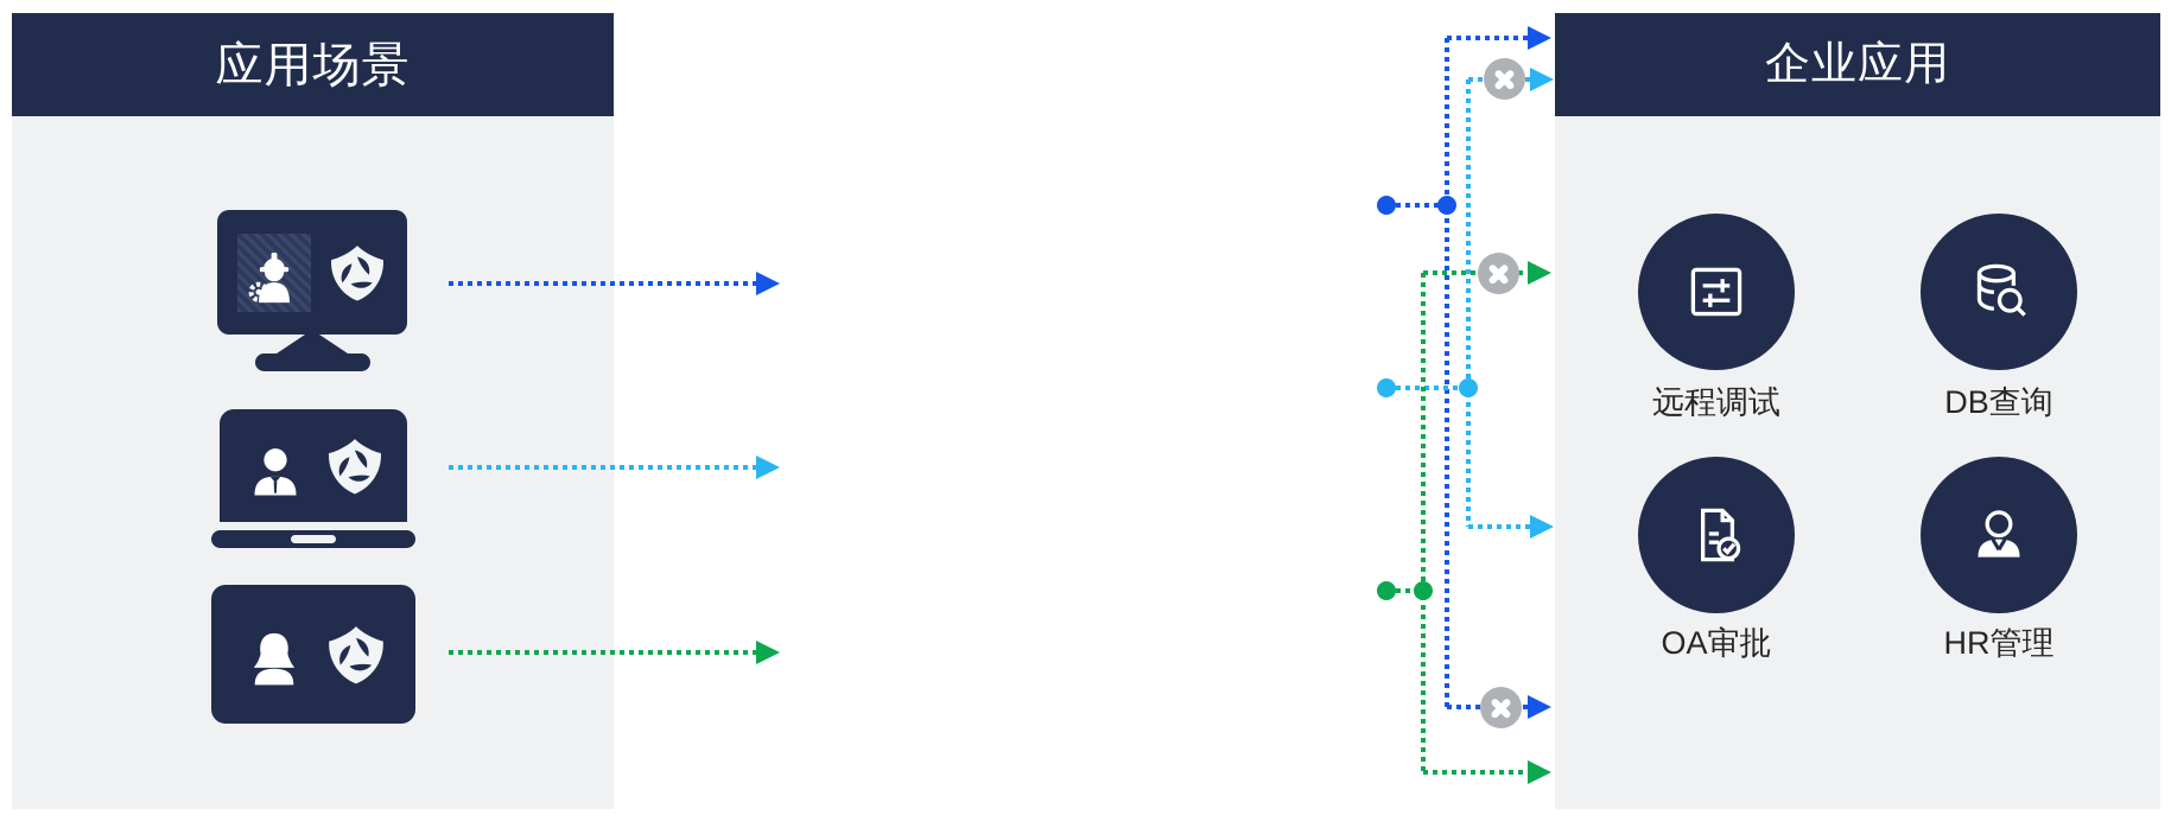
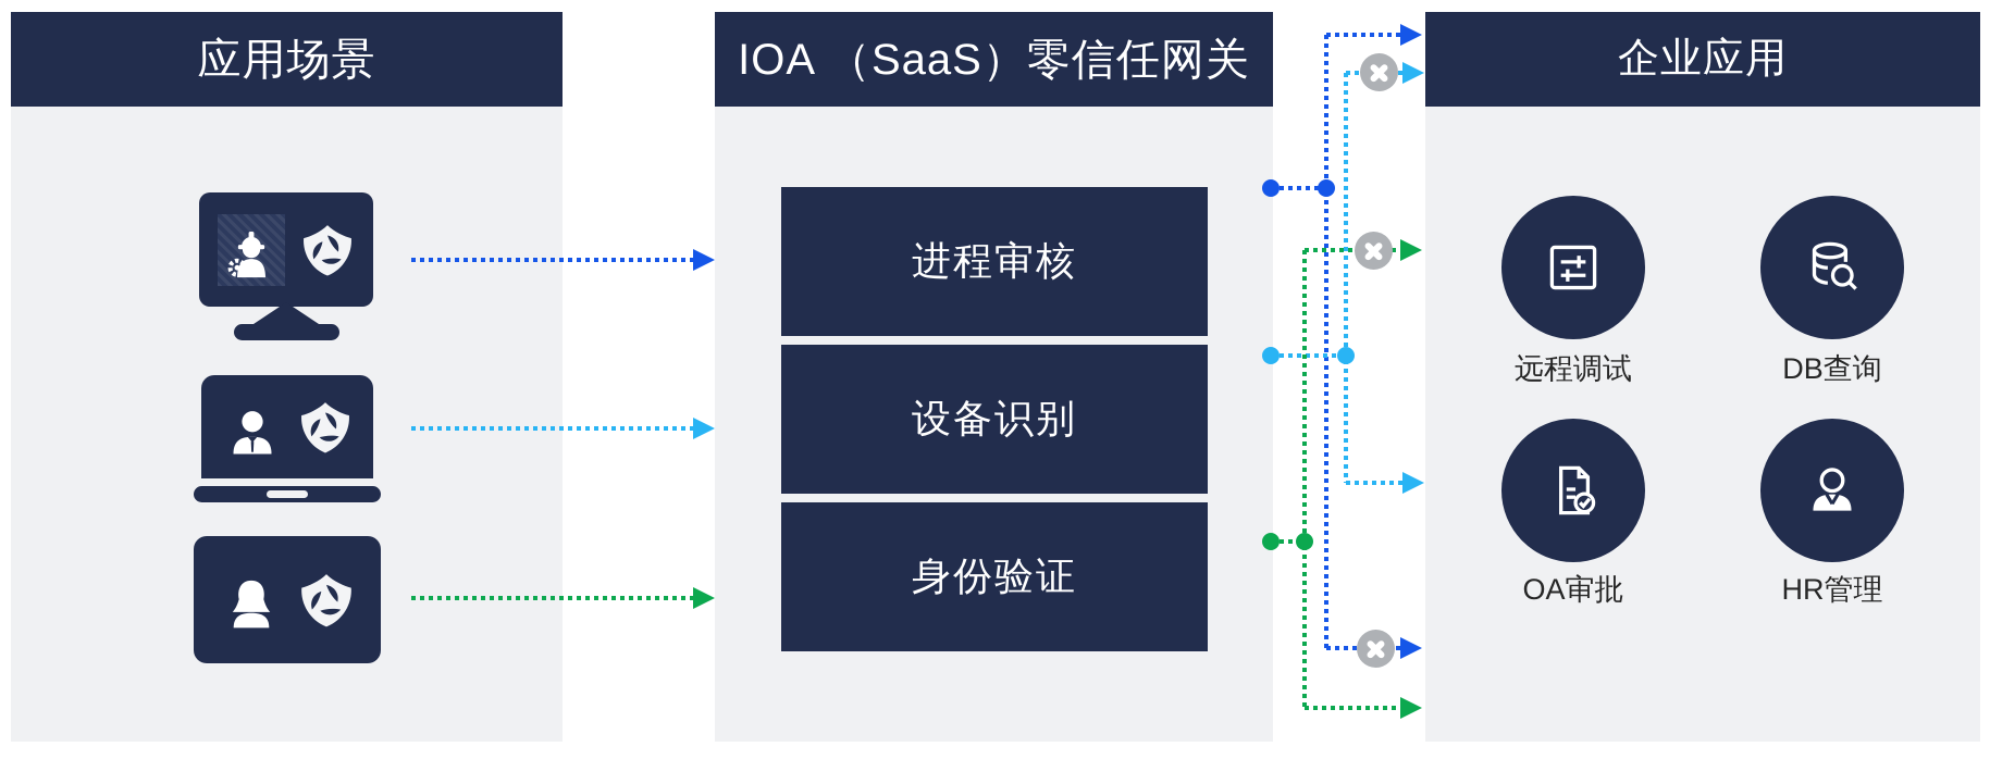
  应用场景
+ IOA （SaaS）零信任网关
+ 进程审核
+ 设备识别
+ 身份验证
  企业应用
  远程调试
  DB查询
  OA审批
  HR管理
